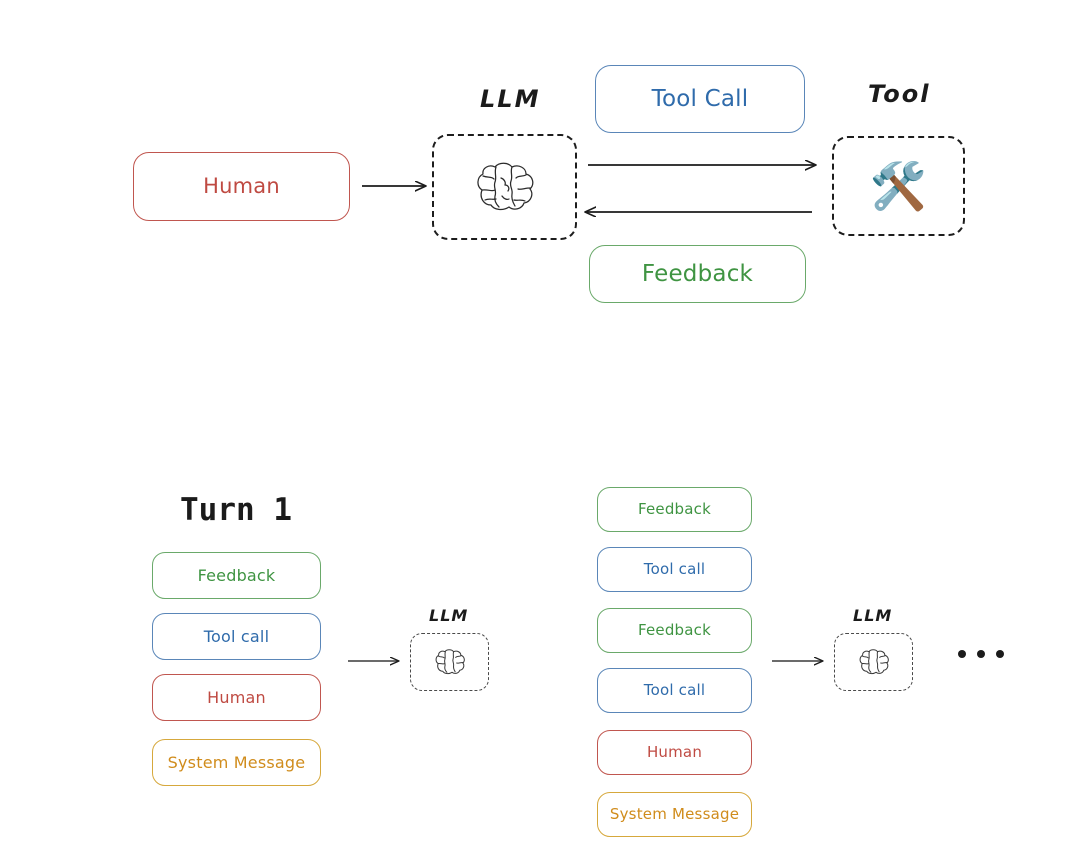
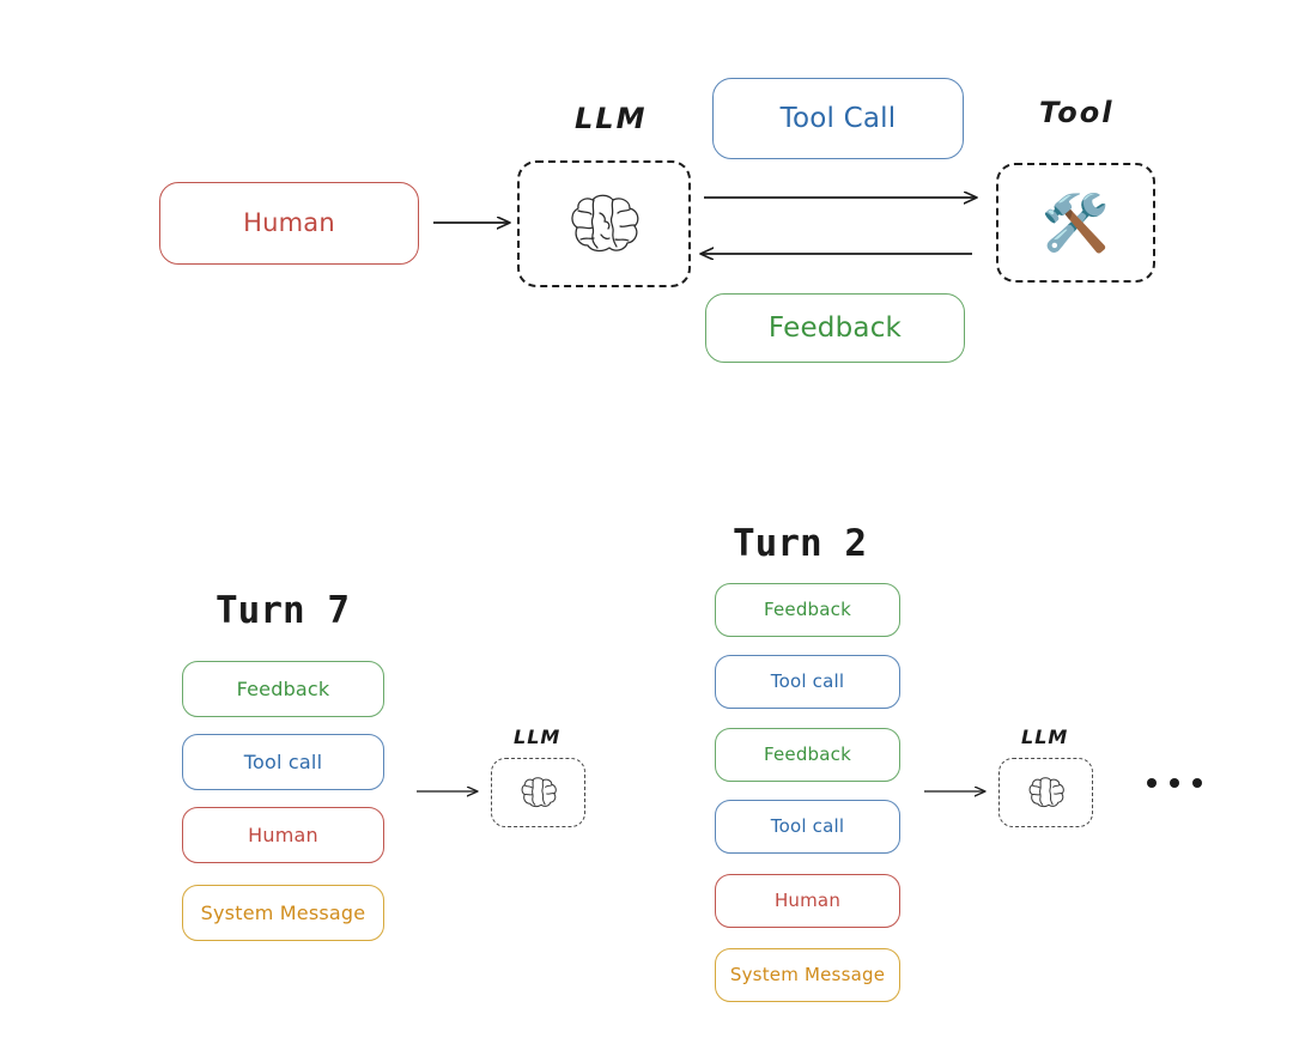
  Human
  LLM
  Tool Call
  Feedback
  Tool
  🛠️
- Turn 1
+ Turn 7
  Feedback
  Tool call
  Human
  System Message
  LLM
+ Turn 2
  Feedback
  Tool call
  Feedback
  Tool call
  Human
  System Message
  LLM
